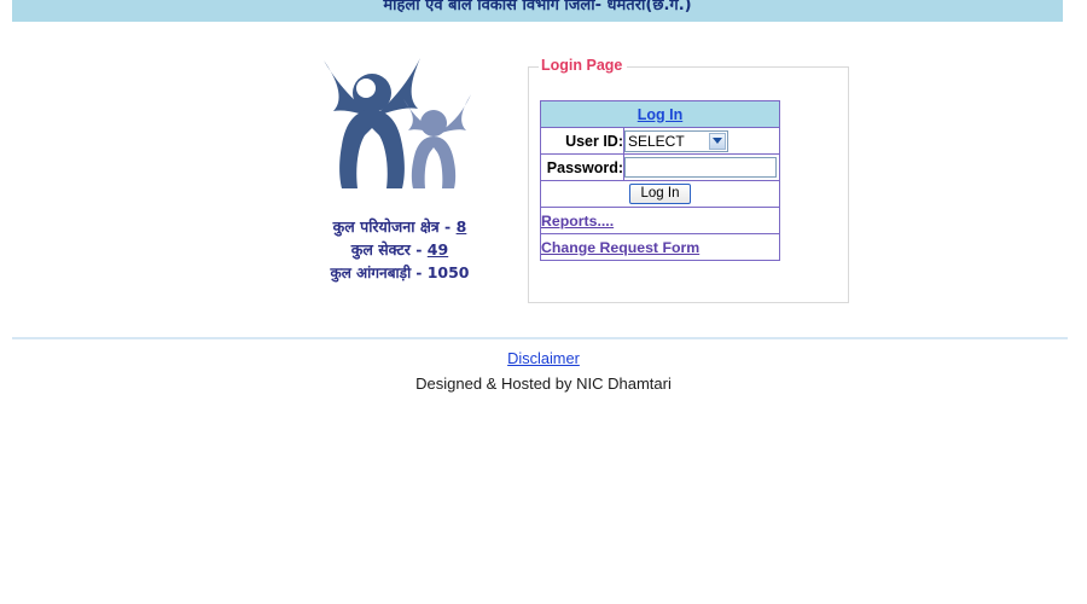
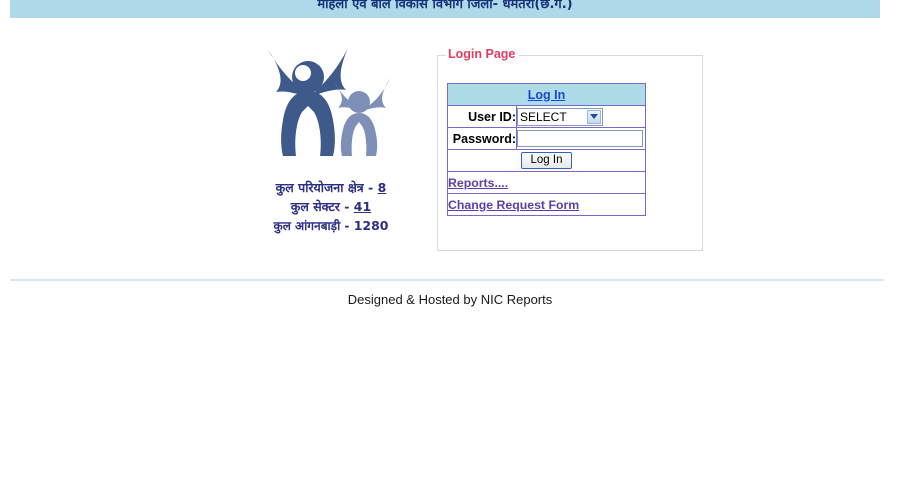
  महिला एवं बाल विकास विभाग जिला- धमतरी(छ.ग.)
  कुल परियोजना क्षेत्र - 8
- कुल सेक्टर - 49
+ कुल सेक्टर - 41
- कुल आंगनबाड़ी - 1050
+ कुल आंगनबाड़ी - 1280
  Login Page
  Log In
  User ID:	SELECT
  Password:
  Log In
  Reports....
  Change Request Form
- Disclaimer
- Designed & Hosted by NIC Dhamtari
+ Designed & Hosted by NIC Reports
